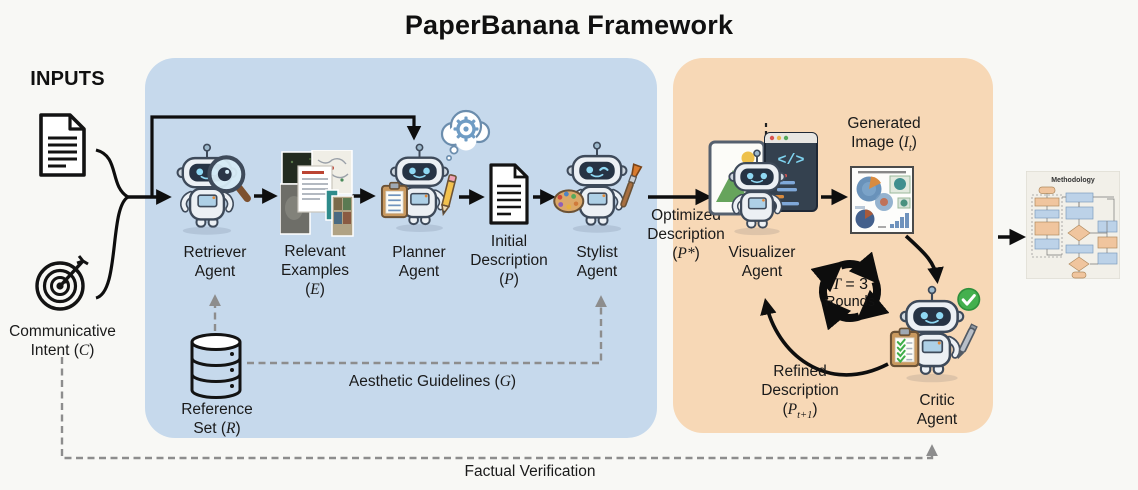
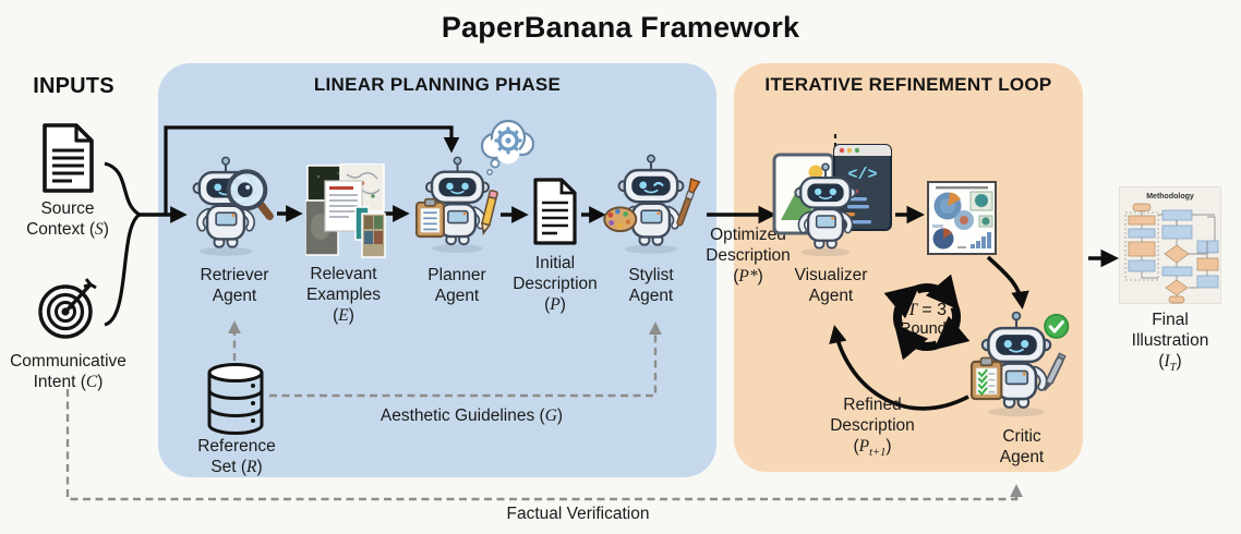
  PaperBanana Framework
  INPUTS
+ LINEAR PLANNING PHASE
+ ITERATIVE REFINEMENT LOOP
+ Source
+ Context (S)
  Communicative
  Intent (C)
  Retriever
  Agent
  Relevant
  Examples
  (E)
  Planner
  Agent
  Initial
  Description
  (P)
  Stylist
  Agent
  Reference
  Set (R)
  Aesthetic Guidelines (G)
  Optimize
  Description
  (P*)
  </>
  Visualizer
  Agent
- Generated
- Image (It)
  T = 3
  Rounds
  Critic
  Agent
  Refined
  Description
  (Pt+1)
+ Final
+ Illustration
+ (IT)
  Factual Verification
